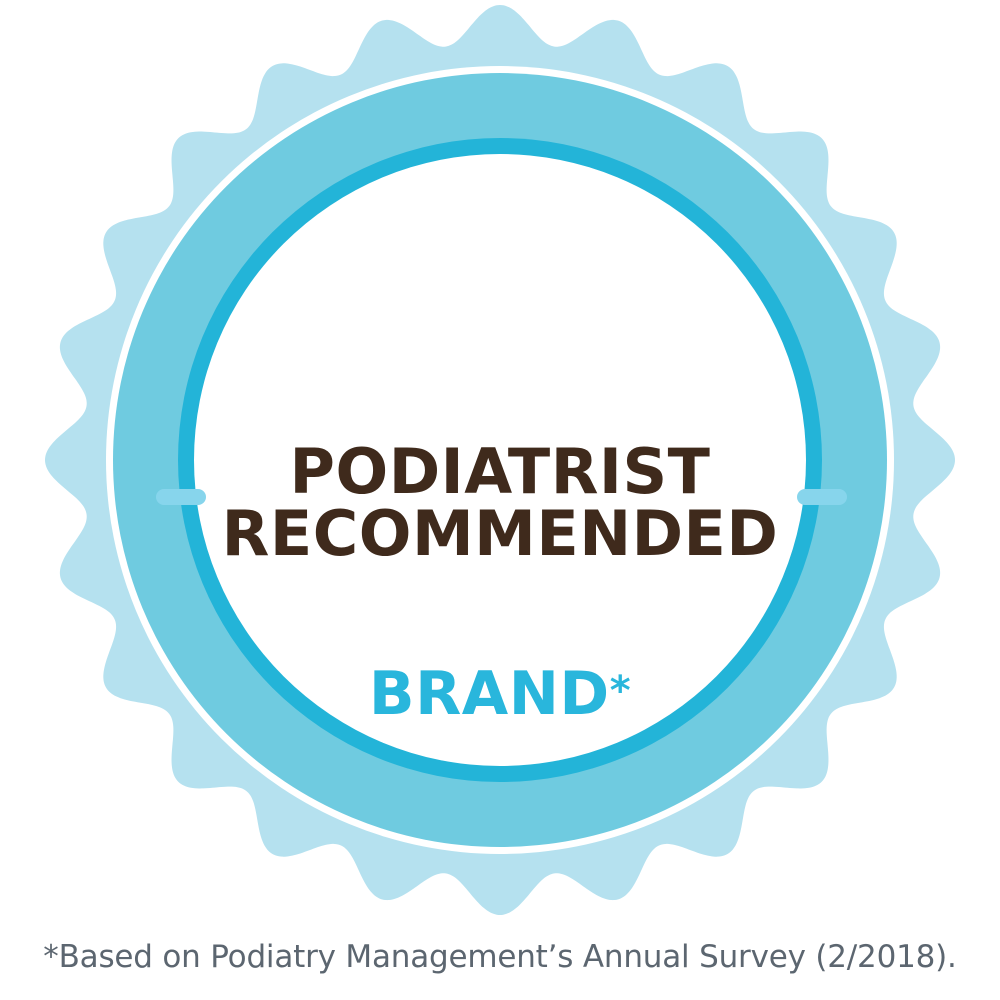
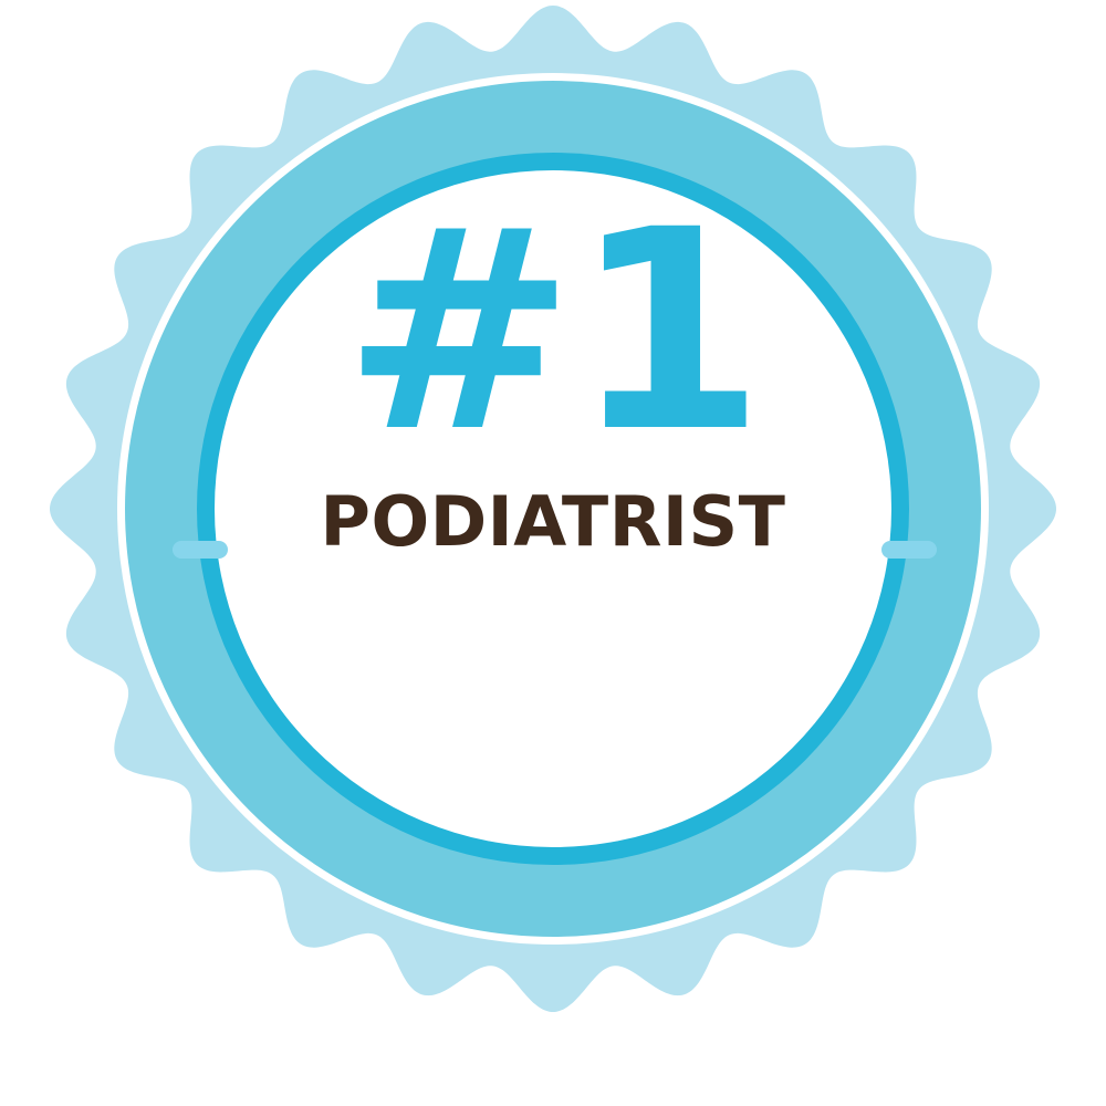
+ #1
  PODIATRIST
- RECOMMENDED
- BRAND*
- *Based on Podiatry Management’s Annual Survey (2/2018).
